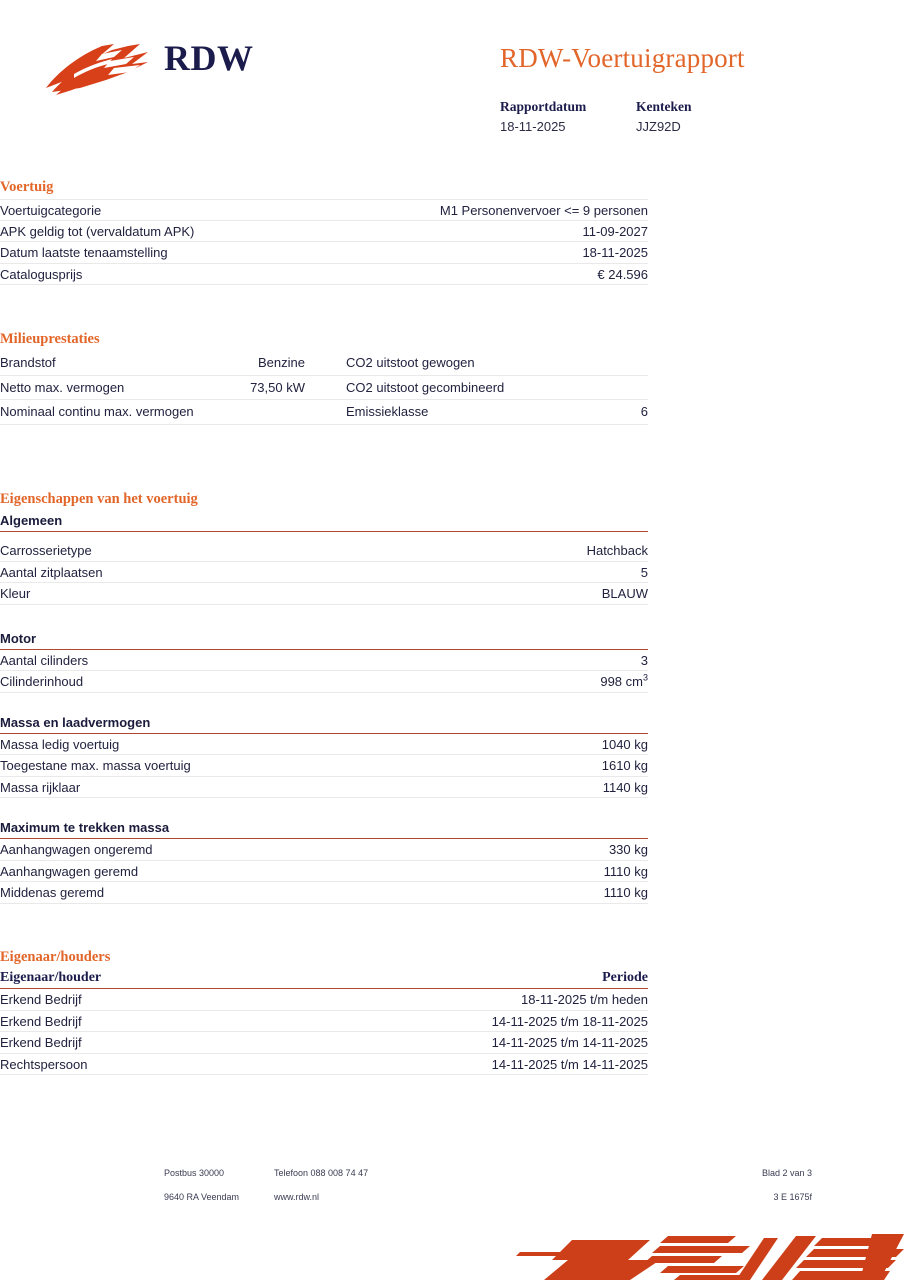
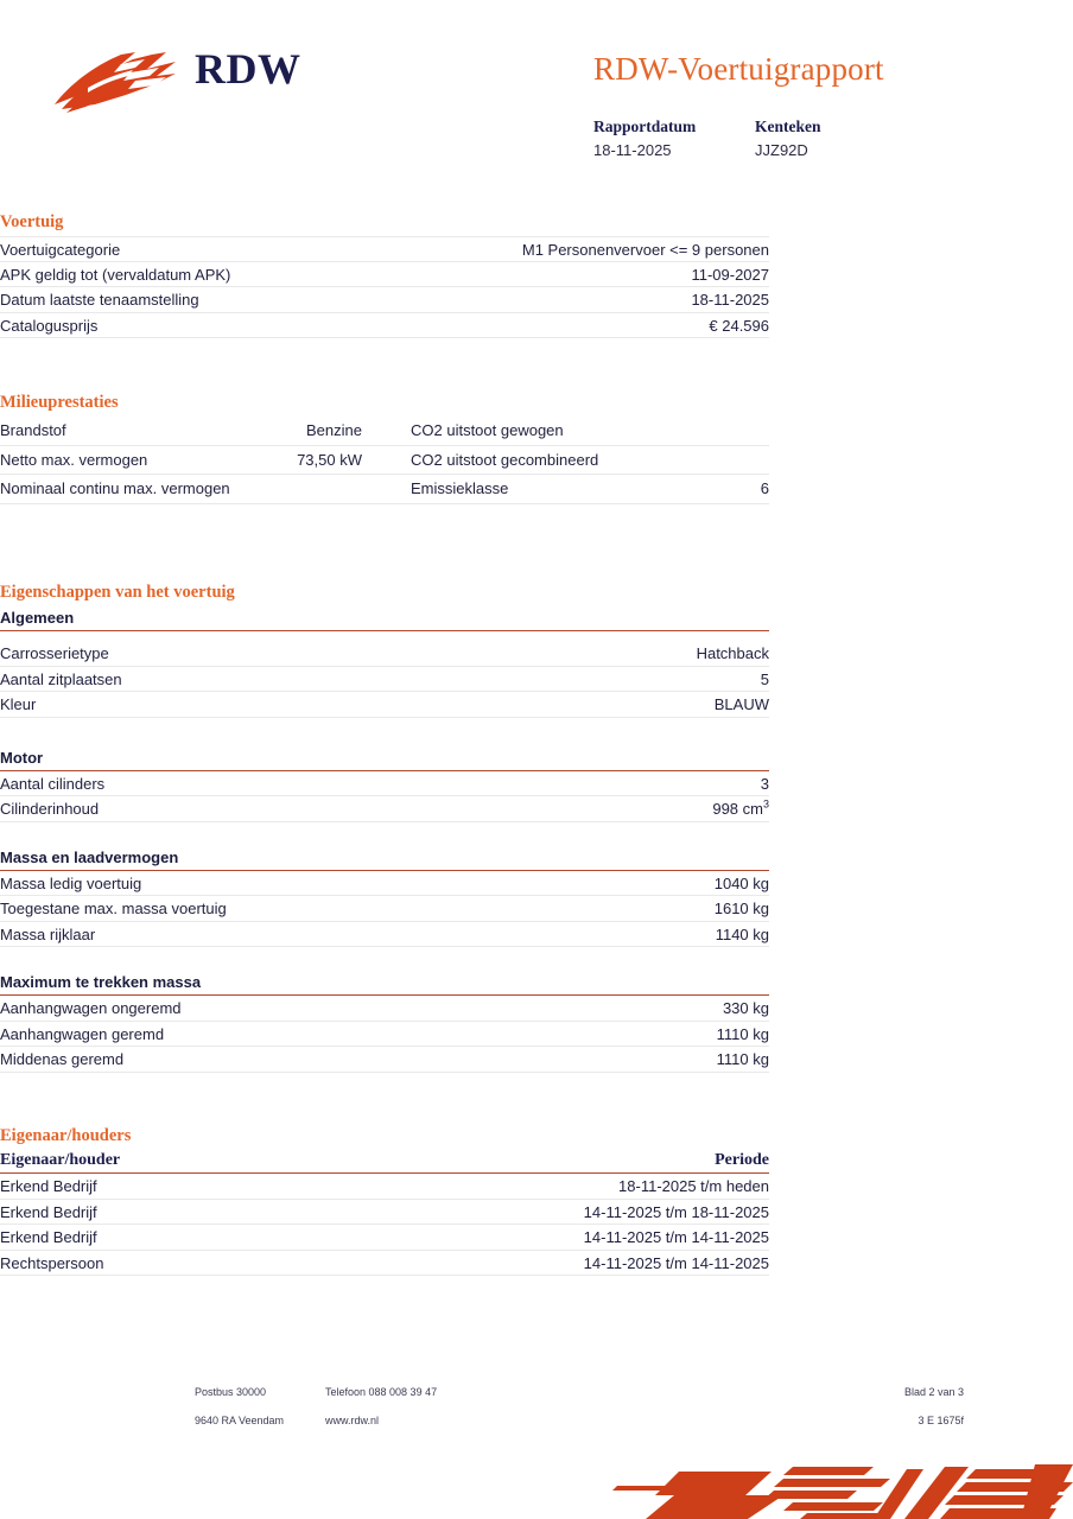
  RDW
  RDW-Voertuigrapport
  Rapportdatum
  18-11-2025
  Kenteken
  JJZ92D
  Voertuig
  Voertuigcategorie
  M1 Personenvervoer <= 9 personen
  APK geldig tot (vervaldatum APK)
  11-09-2027
  Datum laatste tenaamstelling
  18-11-2025
  Catalogusprijs
  € 24.596
  Milieuprestaties
  Brandstof
  Benzine
  CO2 uitstoot gewogen
  Netto max. vermogen
  73,50 kW
  CO2 uitstoot gecombineerd
  Nominaal continu max. vermogen
  Emissieklasse
  6
  Eigenschappen van het voertuig
  Algemeen
  Carrosserietype
  Hatchback
  Aantal zitplaatsen
  5
  Kleur
  BLAUW
  Motor
  Aantal cilinders
  3
  Cilinderinhoud
  998 cm3
  Massa en laadvermogen
  Massa ledig voertuig
  1040 kg
  Toegestane max. massa voertuig
  1610 kg
  Massa rijklaar
  1140 kg
  Maximum te trekken massa
  Aanhangwagen ongeremd
  330 kg
  Aanhangwagen geremd
  1110 kg
  Middenas geremd
  1110 kg
  Eigenaar/houders
  Eigenaar/houder
  Periode
  Erkend Bedrijf
  18-11-2025 t/m heden
  Erkend Bedrijf
  14-11-2025 t/m 18-11-2025
  Erkend Bedrijf
  14-11-2025 t/m 14-11-2025
  Rechtspersoon
  14-11-2025 t/m 14-11-2025
  Postbus 30000
- Telefoon 088 008 74 47
+ Telefoon 088 008 39 47
  Blad 2 van 3
  9640 RA Veendam
  www.rdw.nl
  3 E 1675f
